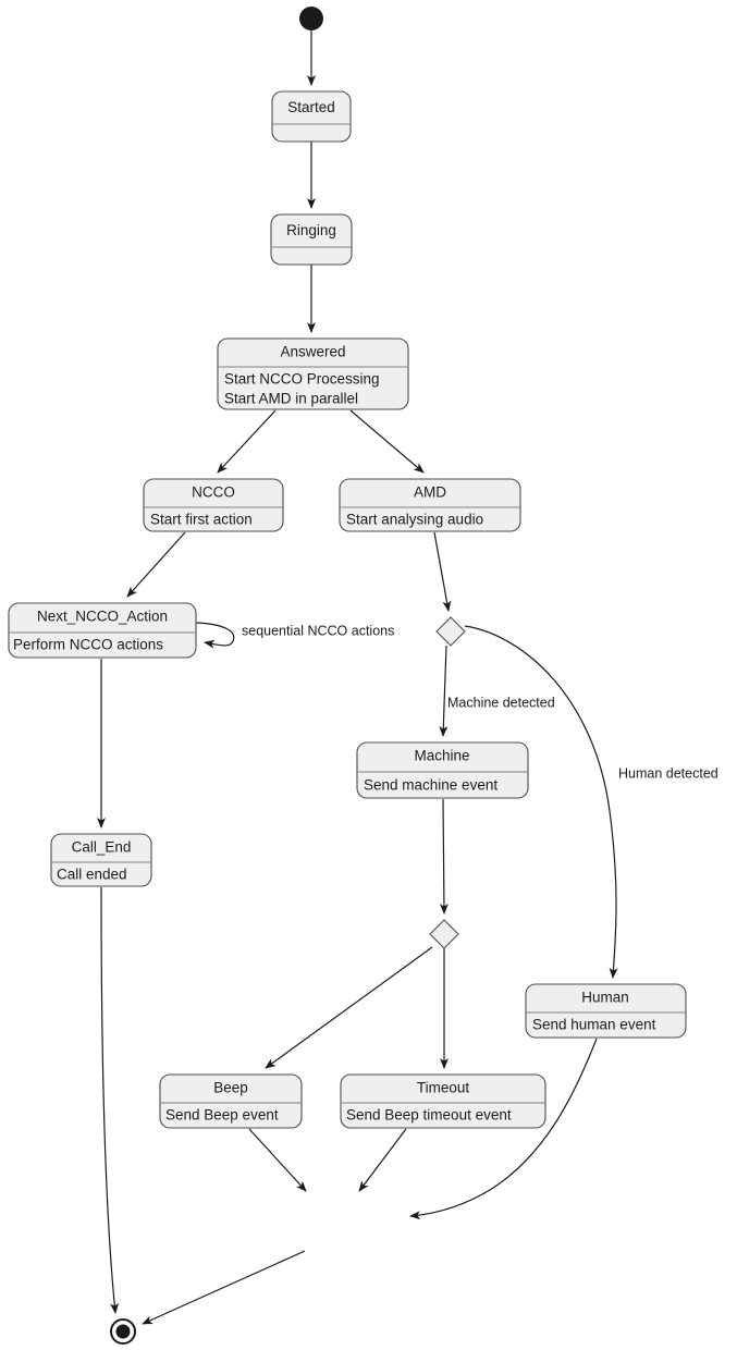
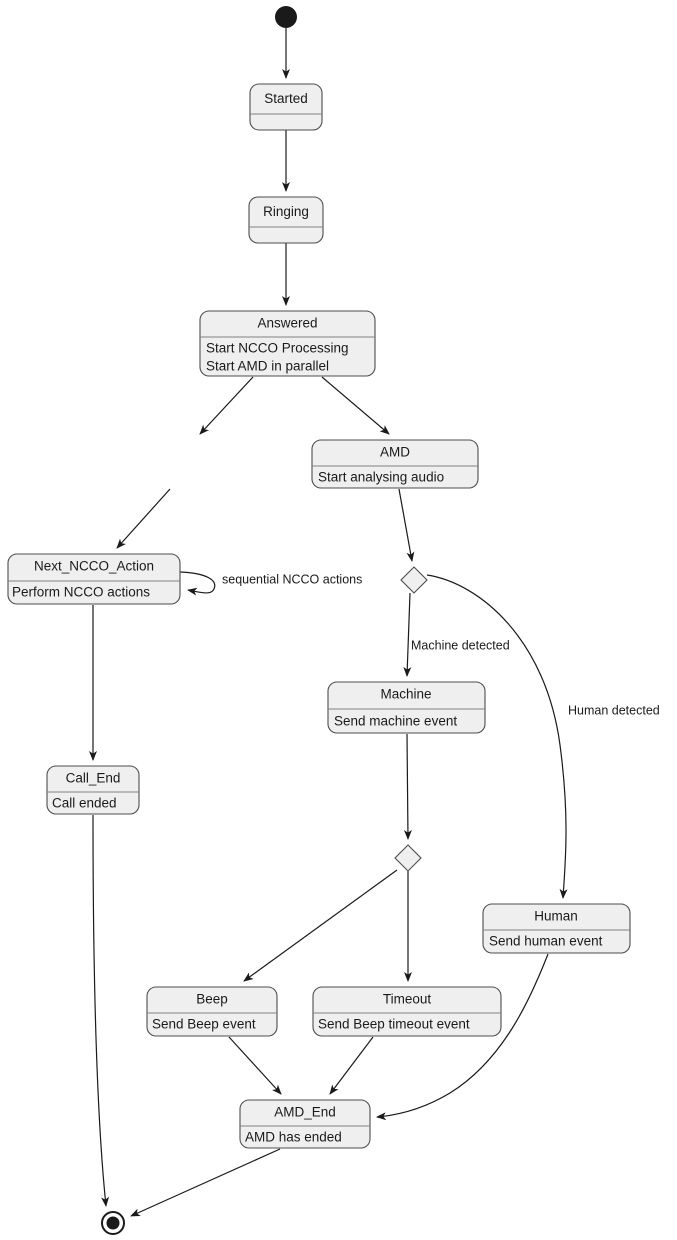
  sequential NCCO actions
  Machine detected
  Human detected
  Started
  Ringing
  Answered
  Start NCCO Processing
  Start AMD in parallel
- NCCO
- Start first action
  AMD
  Start analysing audio
  Next_NCCO_Action
  Perform NCCO actions
  Machine
  Send machine event
  Call_End
  Call ended
  Human
  Send human event
  Beep
  Send Beep event
  Timeout
  Send Beep timeout event
+ AMD_End
+ AMD has ended
